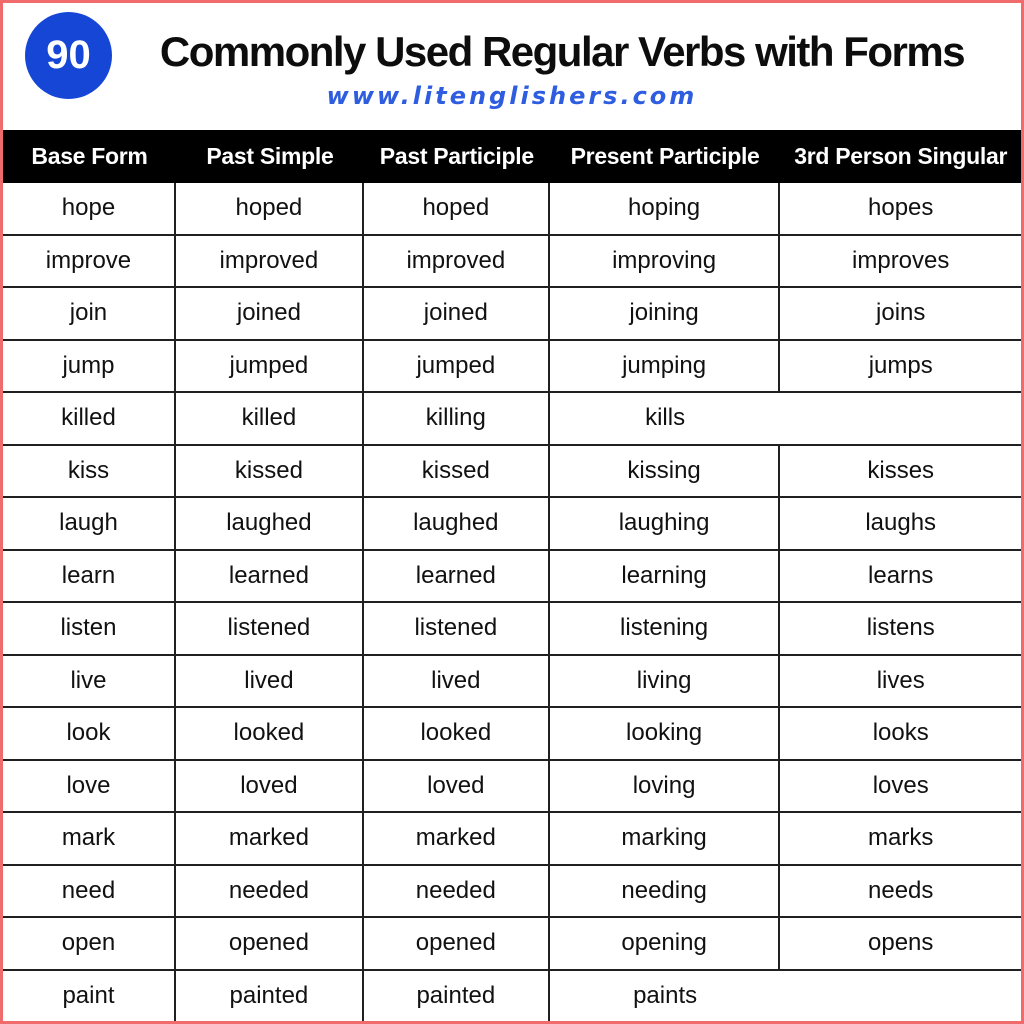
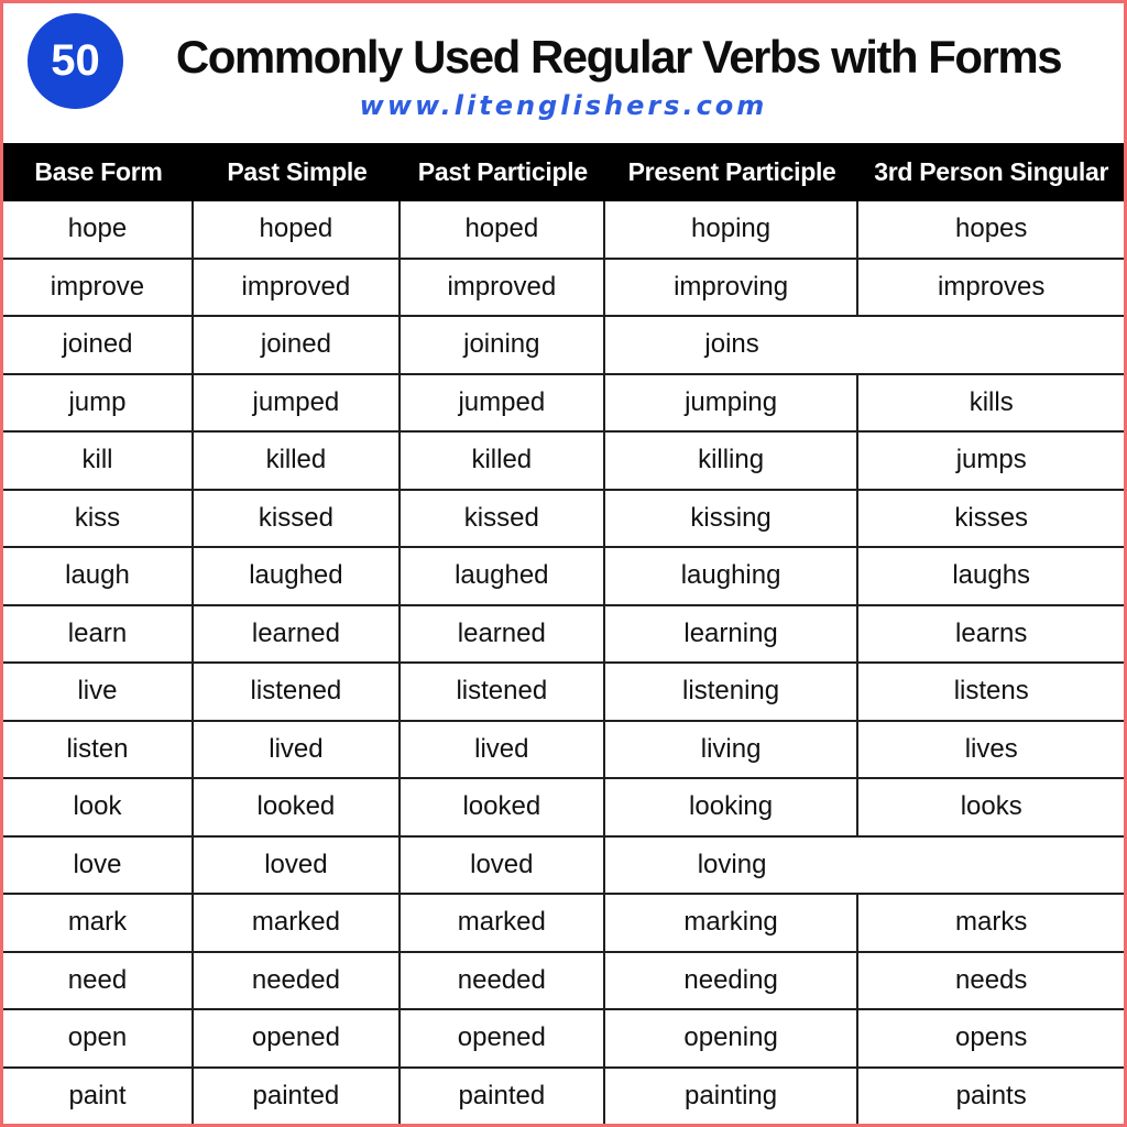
- 90
+ 50
  Commonly Used Regular Verbs with Forms
  www.litenglishers.com
  Base Form
  Past Simple
  Past Participle
  Present Participle
  3rd Person Singular
  hope
  hoped
  hoped
  hoping
  hopes
  improve
  improved
  improved
  improving
  improves
- join
  joined
  joined
  joining
  joins
  jump
  jumped
  jumped
  jumping
- jumps
+ kills
+ kill
  killed
  killed
  killing
- kills
+ jumps
  kiss
  kissed
  kissed
  kissing
  kisses
  laugh
  laughed
  laughed
  laughing
  laughs
  learn
  learned
  learned
  learning
  learns
- listen
+ live
  listened
  listened
  listening
  listens
- live
+ listen
  lived
  lived
  living
  lives
  look
  looked
  looked
  looking
  looks
  love
  loved
  loved
  loving
- loves
  mark
  marked
  marked
  marking
  marks
  need
  needed
  needed
  needing
  needs
  open
  opened
  opened
  opening
  opens
  paint
  painted
  painted
+ painting
  paints
